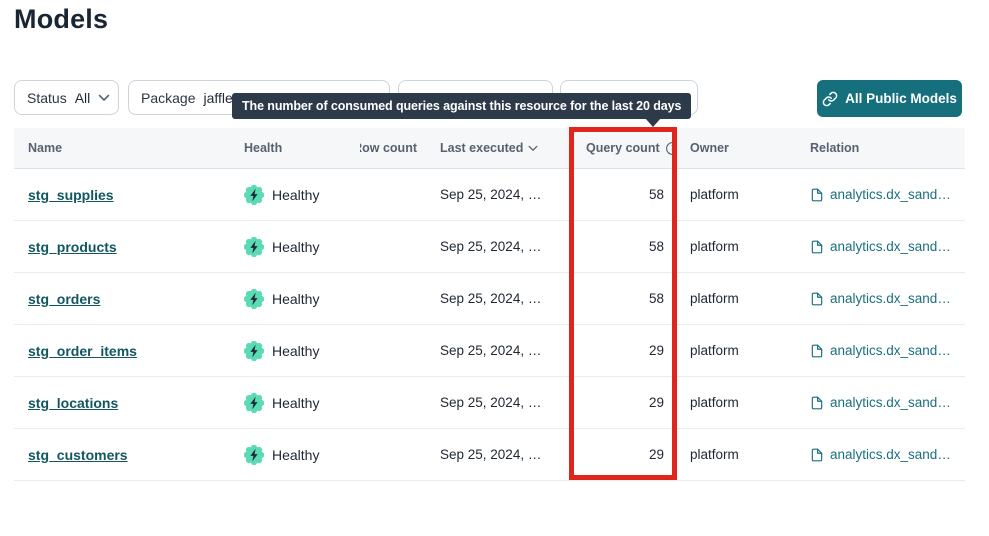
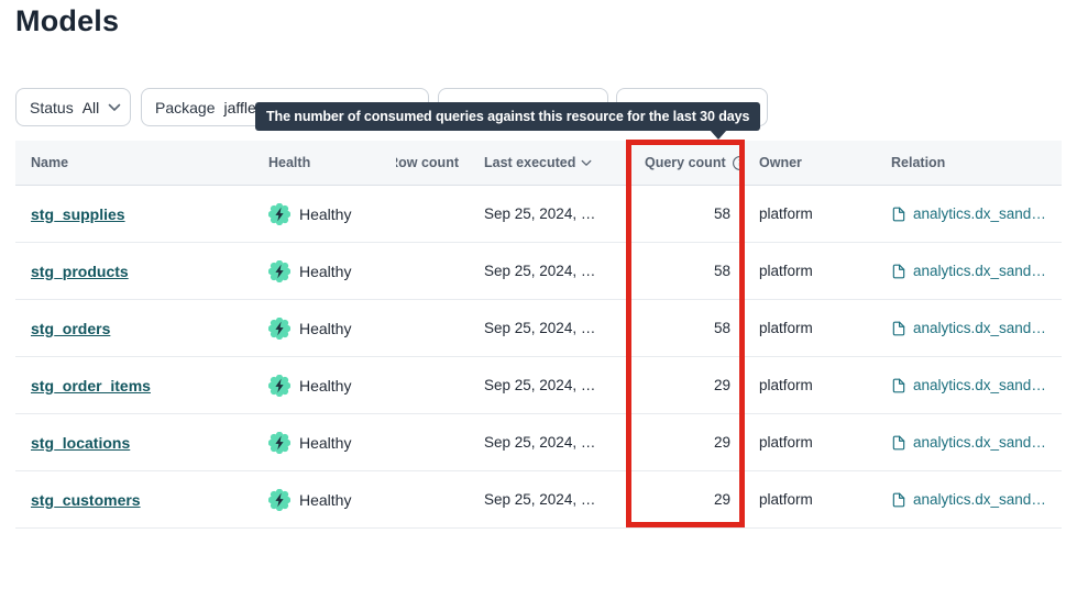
  Models
  Status
  All
  Package
  jaffle
- All Public Models
- The number of consumed queries against this resource for the last 20 days
+ The number of consumed queries against this resource for the last 30 days
  Name
  Health
  ow count
  Last executed
  Query count
  Owner
  Relation
  stg_supplies
  Healthy
  Sep 25, 2024, …
  58
  platform
  analytics.dx_sand…
  stg_products
  Healthy
  Sep 25, 2024, …
  58
  platform
  analytics.dx_sand…
  stg_orders
  Healthy
  Sep 25, 2024, …
  58
  platform
  analytics.dx_sand…
  stg_order_items
  Healthy
  Sep 25, 2024, …
  29
  platform
  analytics.dx_sand…
  stg_locations
  Healthy
  Sep 25, 2024, …
  29
  platform
  analytics.dx_sand…
  stg_customers
  Healthy
  Sep 25, 2024, …
  29
  platform
  analytics.dx_sand…
